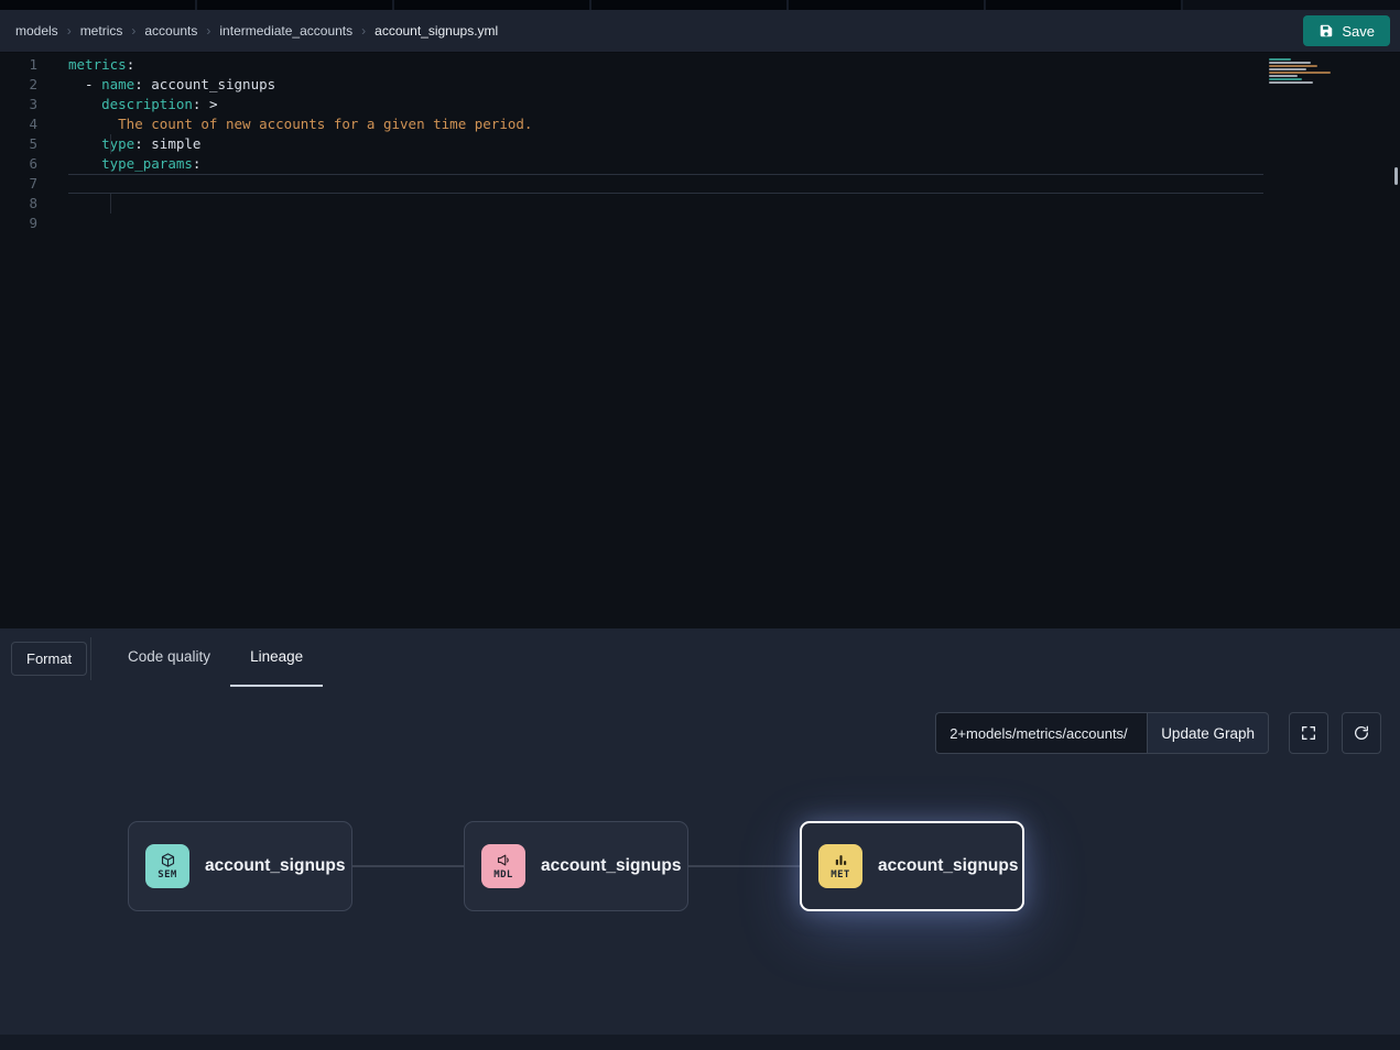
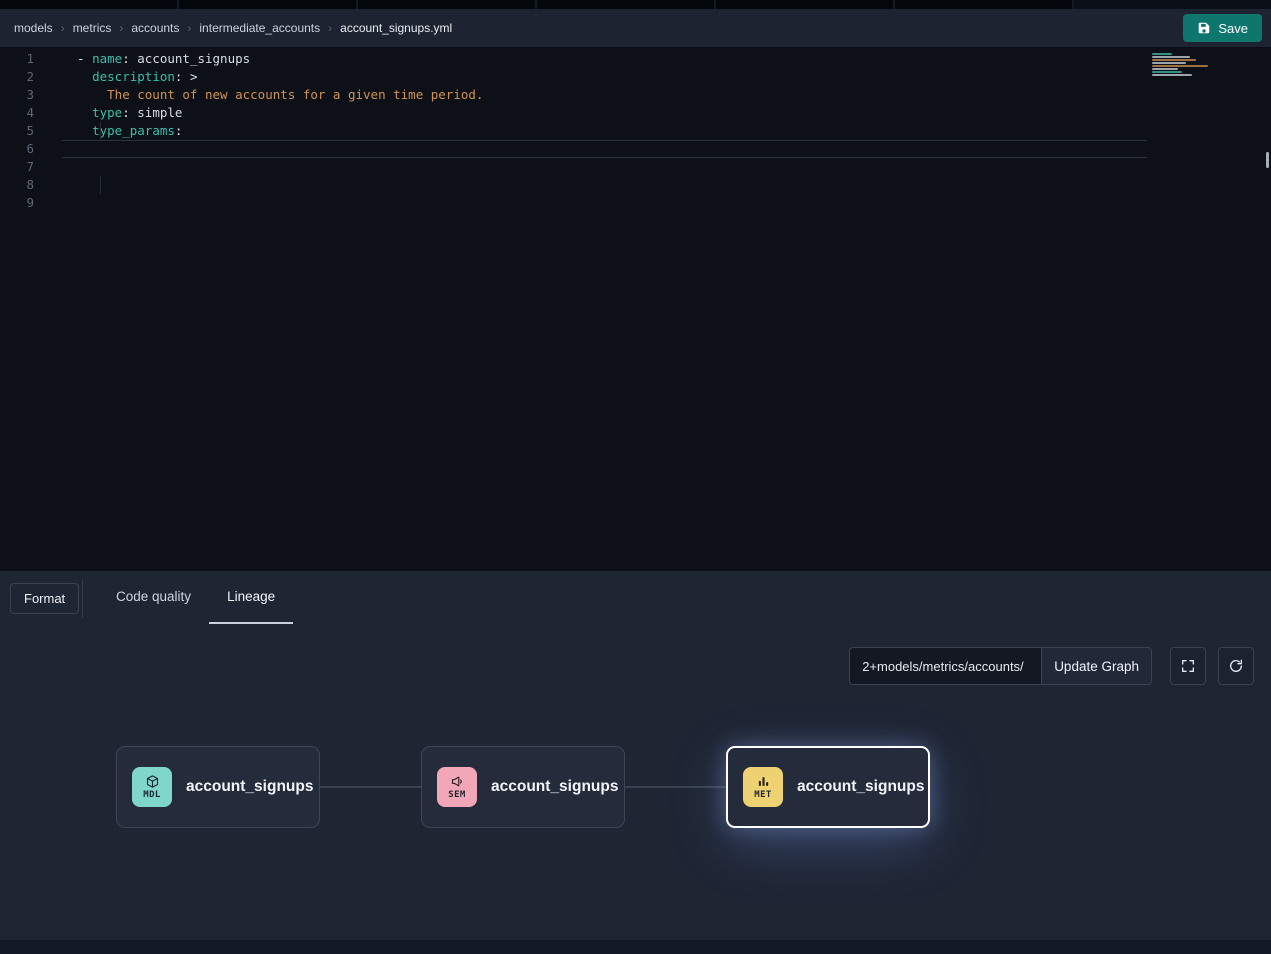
  models
  ›
  metrics
  ›
  accounts
  ›
  intermediate_accounts
  ›
  account_signups.yml
  Save
  1
  2
  3
  4
  5
  6
  7
  8
  9
- metrics:
  - name: account_signups
  description: >
  The count of new accounts for a given time period.
  type: simple
  type_params:
  Format
  Code quality
  Lineage
  2+models/metrics/accounts/
  Update Graph
- SEM
+ MDL
  account_signups
- MDL
+ SEM
  account_signups
  MET
  account_signups
